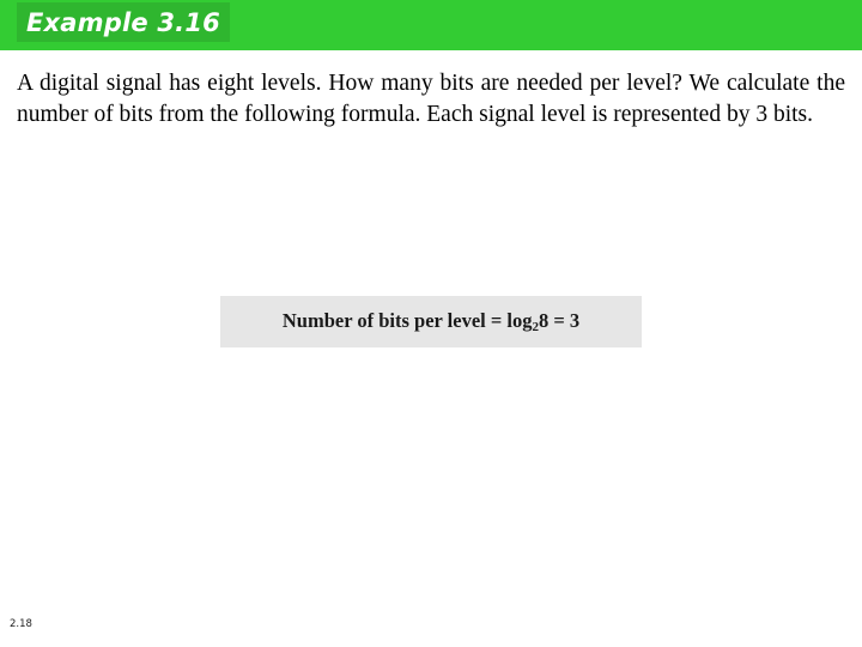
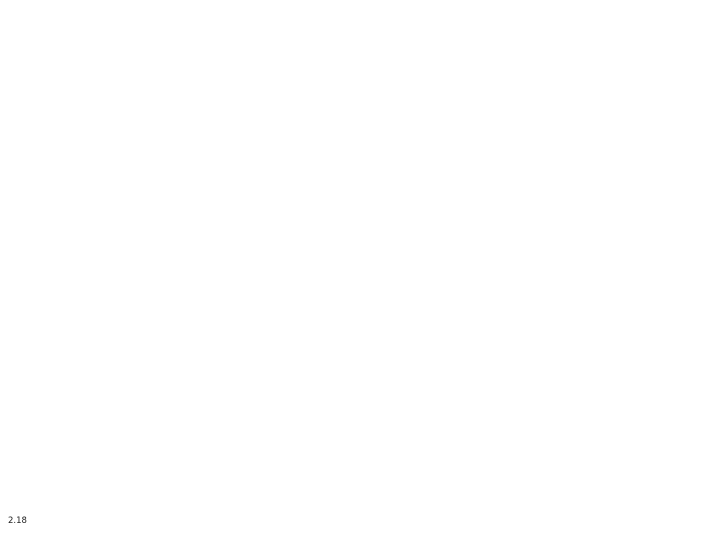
- Example 3.16
- A digital signal has eight levels. How many bits are needed per level? We calculate the number of bits from the following formula. Each signal level is represented by 3 bits.
- Number of bits per level = log28 = 3
  2.18
